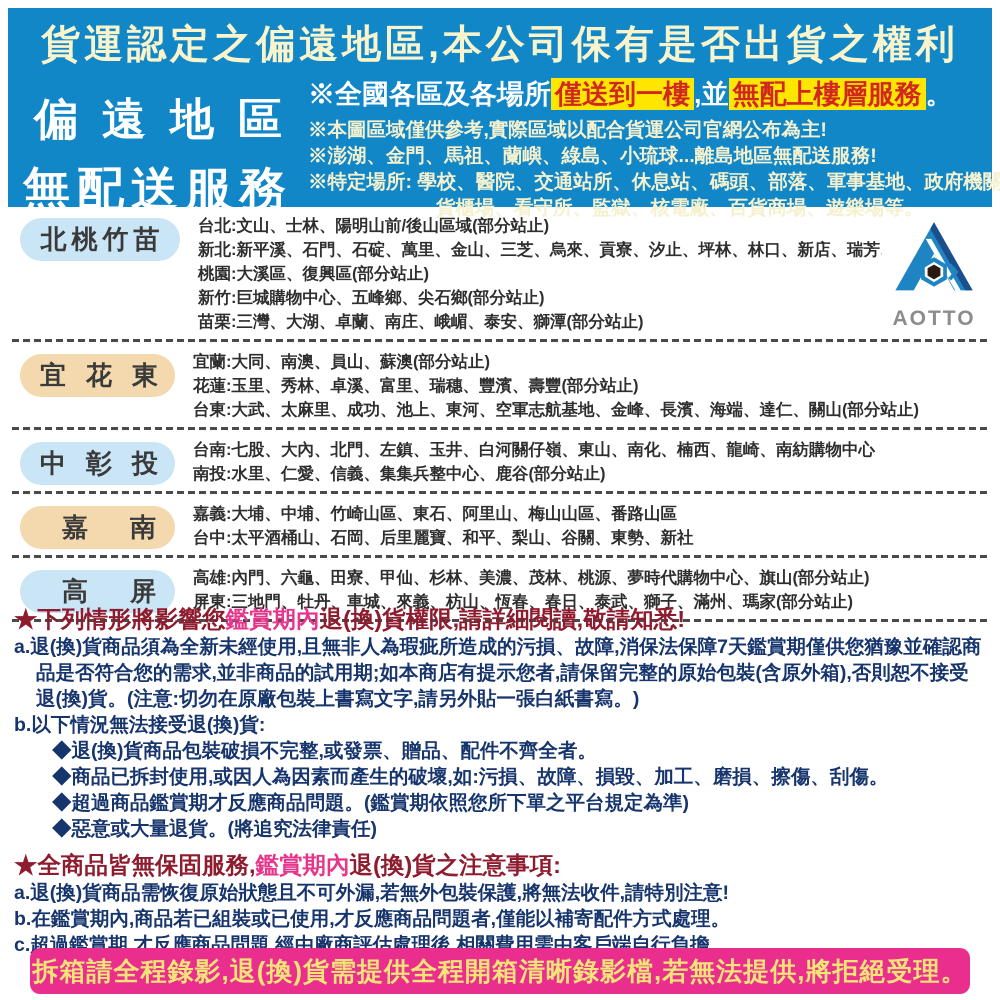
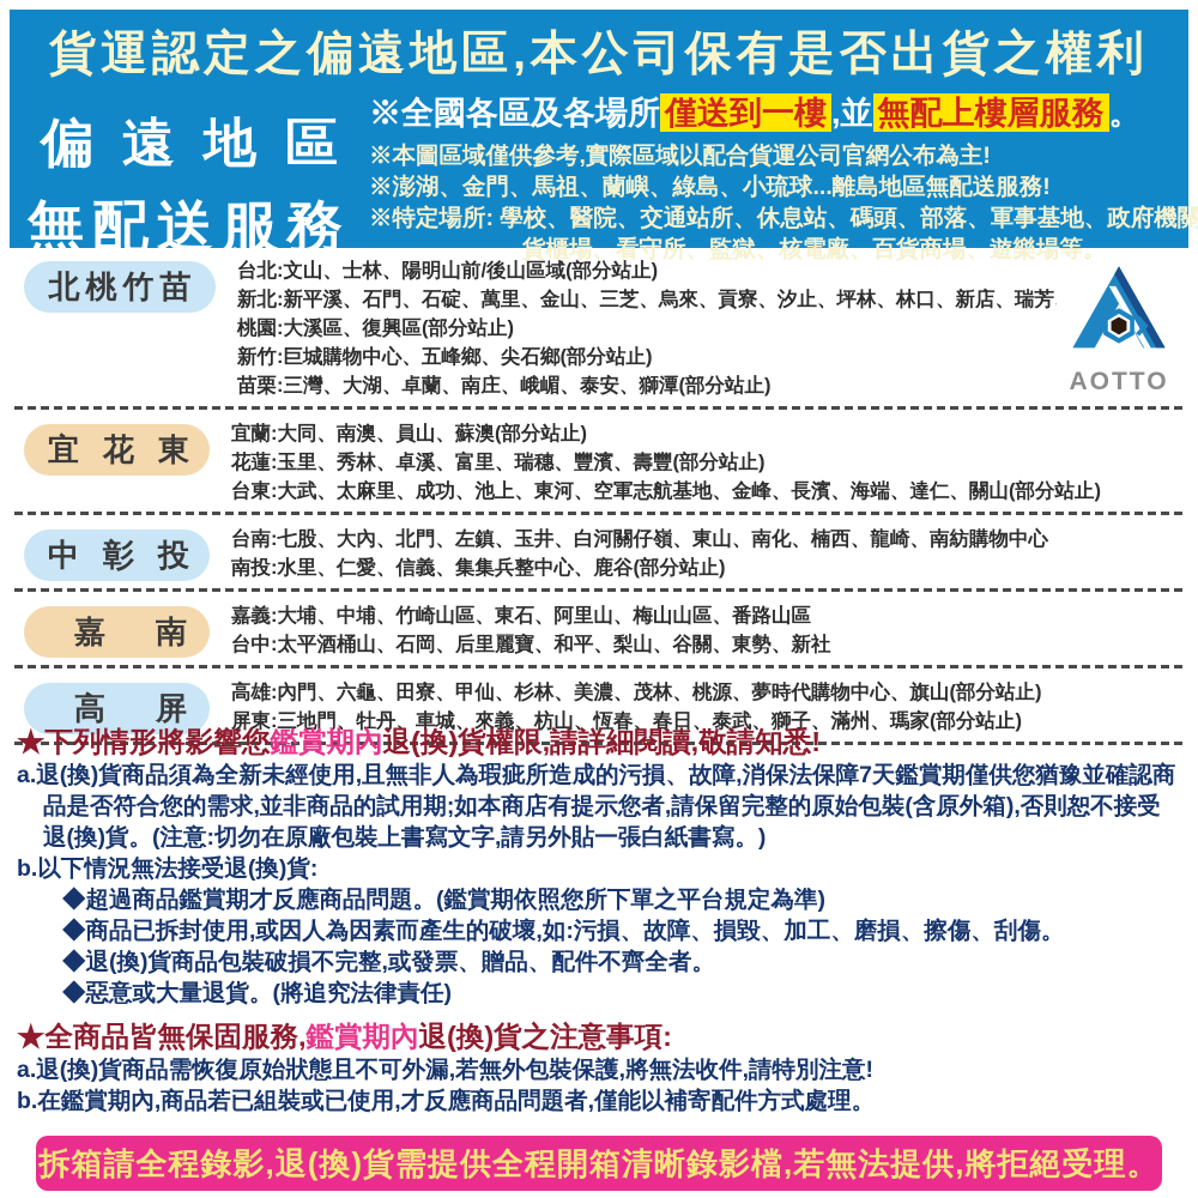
  貨運認定之偏遠地區,本公司保有是否出貨之權利
  偏遠地區
  無配送服務
  ※全國各區及各場所 僅送到一樓 ,並 無配上樓層服務 。
  ※本圖區域僅供參考,實際區域以配合貨運公司官網公布為主!
  ※澎湖、金門、馬祖、蘭嶼、綠島、小琉球...離島地區無配送服務!
  ※特定場所: 學校、醫院、交通站所、休息站、碼頭、部落、軍事基地、政府機關
  貨櫃場、看守所、監獄、核電廠、百貨商場、遊樂場等。
  北桃竹苗
  台北:文山、士林、陽明山前/後山區域(部分站止)
  新北:新平溪、石門、石碇、萬里、金山、三芝、烏來、貢寮、汐止、坪林、林口、新店、瑞芳
  桃園:大溪區、復興區(部分站止)
  新竹:巨城購物中心、五峰鄉、尖石鄉(部分站止)
  苗栗:三灣、大湖、卓蘭、南庄、峨嵋、泰安、獅潭(部分站止)
  宜花東
  宜蘭:大同、南澳、員山、蘇澳(部分站止)
  花蓮:玉里、秀林、卓溪、富里、瑞穗、豐濱、壽豐(部分站止)
  台東:大武、太麻里、成功、池上、東河、空軍志航基地、金峰、長濱、海端、達仁、關山(部分站止)
  中彰投
  台南:七股、大內、北門、左鎮、玉井、白河關仔嶺、東山、南化、楠西、龍崎、南紡購物中心
  南投:水里、仁愛、信義、集集兵整中心、鹿谷(部分站止)
  嘉南
  嘉義:大埔、中埔、竹崎山區、東石、阿里山、梅山山區、番路山區
  台中:太平酒桶山、石岡、后里麗寶、和平、梨山、谷關、東勢、新社
  高屏
  高雄:內門、六龜、田寮、甲仙、杉林、美濃、茂林、桃源、夢時代購物中心、旗山(部分站止)
  屏東:三地門、牡丹、車城、來義、枋山、恆春、春日、泰武、獅子、滿州、瑪家(部分站止)
  AOTTO
  ★下列情形將影響您鑑賞期內退(換)貨權限,請詳細閱讀,敬請知悉!
  a.退(換)貨商品須為全新未經使用,且無非人為瑕疵所造成的污損、故障,消保法保障7天鑑賞期僅供您猶豫並確認商品是否符合您的需求,並非商品的試用期;如本商店有提示您者,請保留完整的原始包裝(含原外箱),否則恕不接受退(換)貨。(注意:切勿在原廠包裝上書寫文字,請另外貼一張白紙書寫。)
  b.以下情況無法接受退(換)貨:
- ◆退(換)貨商品包裝破損不完整,或發票、贈品、配件不齊全者。
+ ◆超過商品鑑賞期才反應商品問題。(鑑賞期依照您所下單之平台規定為準)
  ◆商品已拆封使用,或因人為因素而產生的破壞,如:污損、故障、損毀、加工、磨損、擦傷、刮傷。
- ◆超過商品鑑賞期才反應商品問題。(鑑賞期依照您所下單之平台規定為準)
+ ◆退(換)貨商品包裝破損不完整,或發票、贈品、配件不齊全者。
  ◆惡意或大量退貨。(將追究法律責任)
  ★全商品皆無保固服務,鑑賞期內退(換)貨之注意事項:
  a.退(換)貨商品需恢復原始狀態且不可外漏,若無外包裝保護,將無法收件,請特別注意!
  b.在鑑賞期內,商品若已組裝或已使用,才反應商品問題者,僅能以補寄配件方式處理。
- c.超過鑑賞期,才反應商品問題,經由廠商評估處理後,相關費用需由客戶端自行負擔。
  拆箱請全程錄影,退(換)貨需提供全程開箱清晰錄影檔,若無法提供,將拒絕受理。
